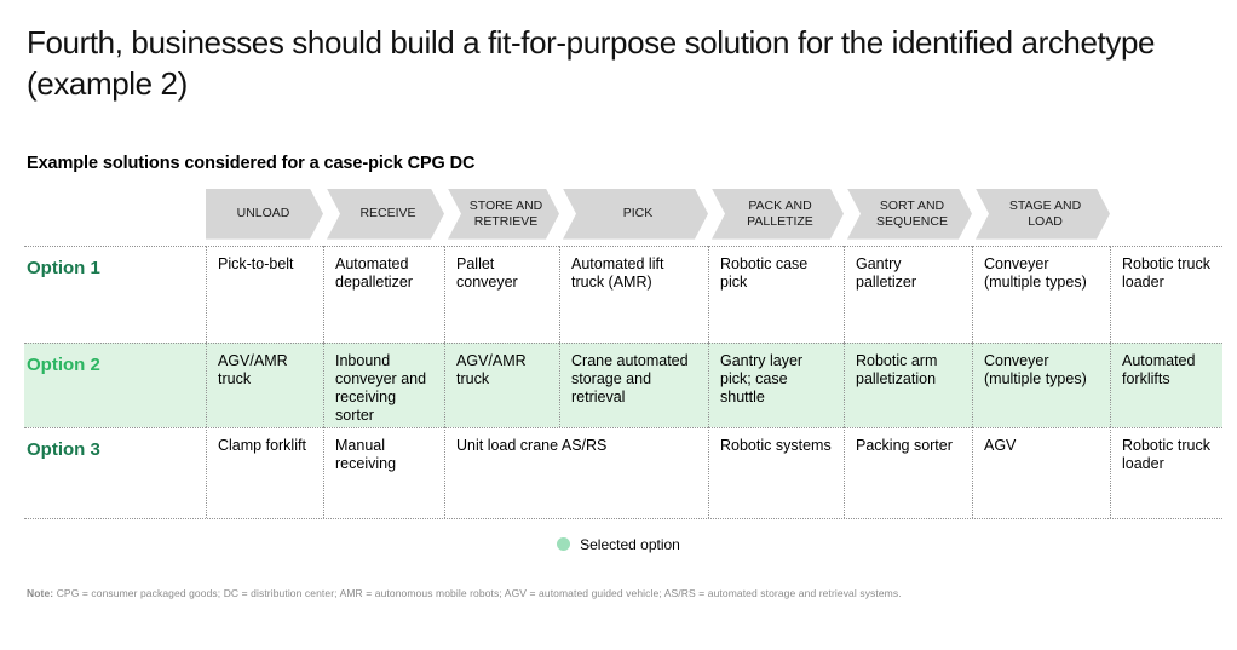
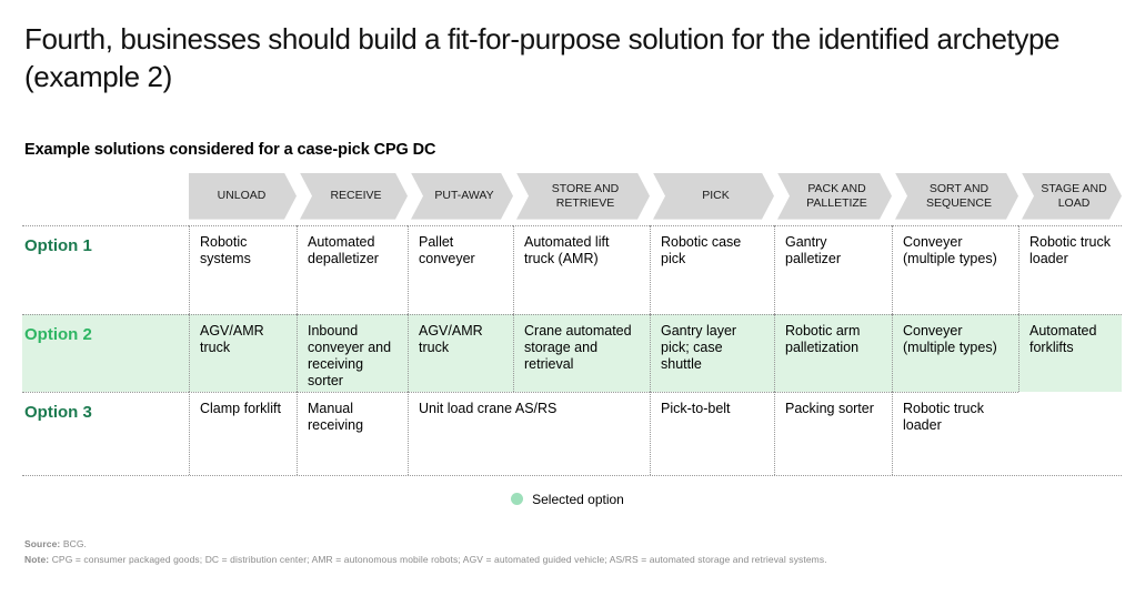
  Fourth, businesses should build a fit-for-purpose solution for the identified archetype (example 2)
  Example solutions considered for a case-pick CPG DC
  UNLOAD
  RECEIVE
+ PUT-AWAY
  STORE AND RETRIEVE
  PICK
  PACK AND PALLETIZE
  SORT AND SEQUENCE
  STAGE AND LOAD
  Option 1
- Pick-to-belt
+ Robotic systems
  Automated depalletizer
  Pallet conveyer
  Automated lift truck (AMR)
  Robotic case pick
  Gantry palletizer
  Conveyer (multiple types)
  Robotic truck loader
  Option 2
  AGV/AMR truck
  Inbound conveyer and receiving sorter
  AGV/AMR truck
  Crane automated storage and retrieval
  Gantry layer pick; case shuttle
  Robotic arm palletization
  Conveyer (multiple types)
  Automated forklifts
  Option 3
  Clamp forklift
  Manual receiving
  Unit load crane AS/RS
- Robotic systems
+ Pick-to-belt
  Packing sorter
- AGV
  Robotic truck loader
  Selected option
+ Source: BCG.
  Note: CPG = consumer packaged goods; DC = distribution center; AMR = autonomous mobile robots; AGV = automated guided vehicle; AS/RS = automated storage and retrieval systems.
